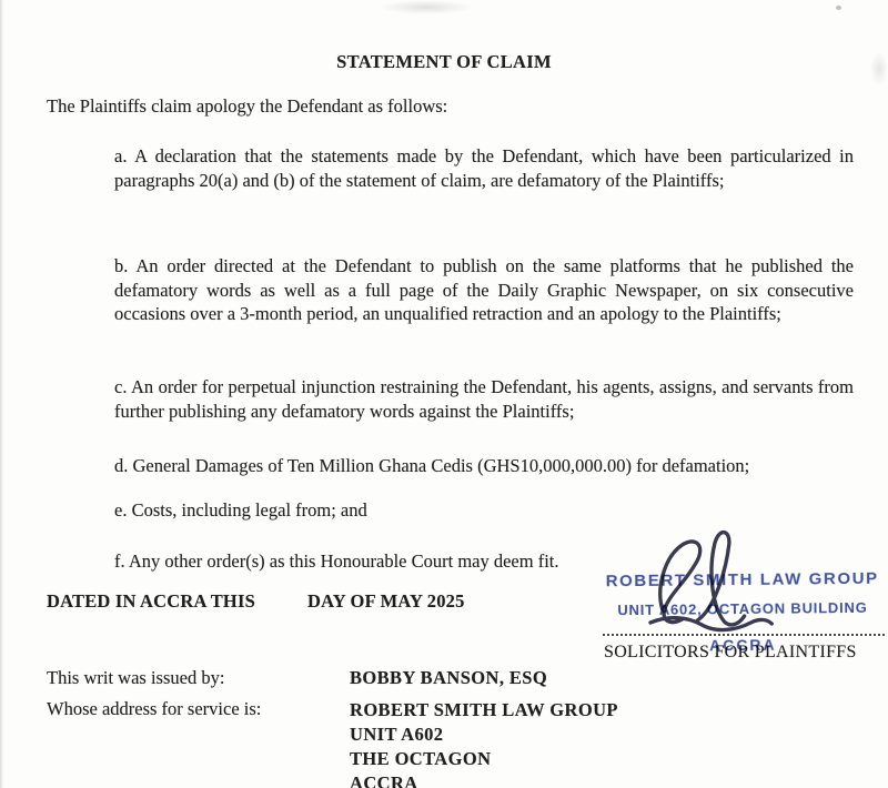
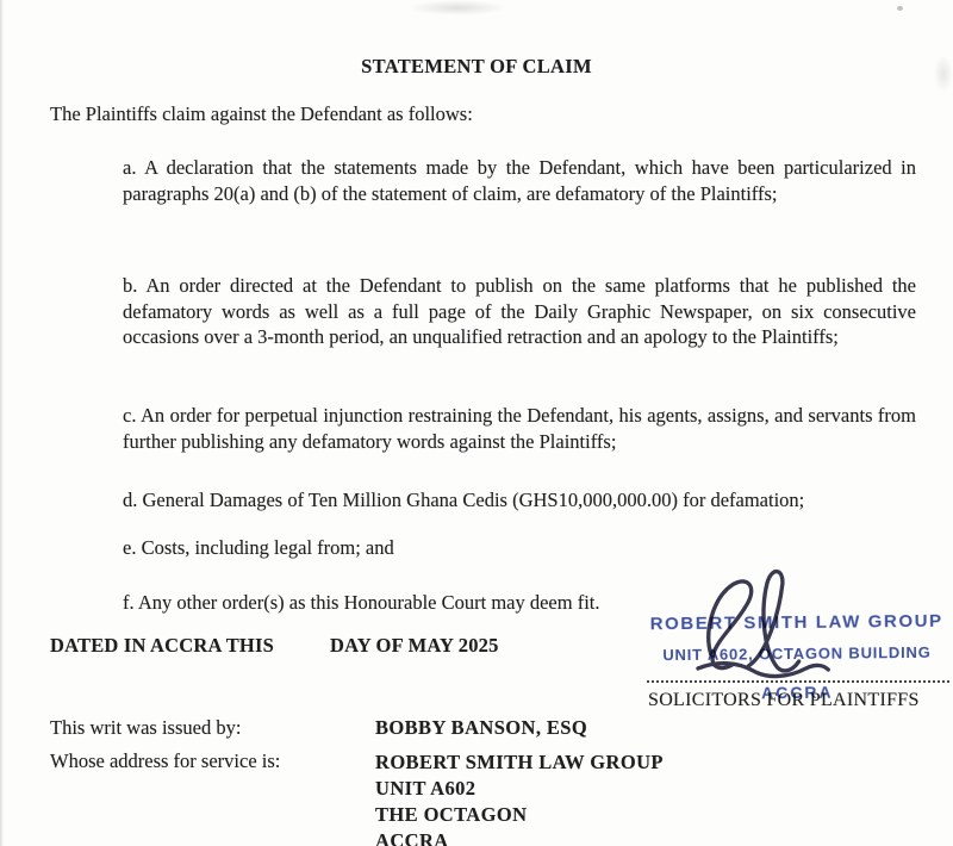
  STATEMENT OF CLAIM
- The Plaintiffs claim apology the Defendant as follows:
+ The Plaintiffs claim against the Defendant as follows:
  a. A declaration that the statements made by the Defendant, which have been particularized in paragraphs 20(a) and (b) of the statement of claim, are defamatory of the Plaintiffs;
  b. An order directed at the Defendant to publish on the same platforms that he published the defamatory words as well as a full page of the Daily Graphic Newspaper, on six consecutive occasions over a 3-month period, an unqualified retraction and an apology to the Plaintiffs;
  c. An order for perpetual injunction restraining the Defendant, his agents, assigns, and servants from further publishing any defamatory words against the Plaintiffs;
  d. General Damages of Ten Million Ghana Cedis (GHS10,000,000.00) for defamation;
  e. Costs, including legal from; and
  f. Any other order(s) as this Honourable Court may deem fit.
  DATED IN ACCRA THIS
  DAY OF MAY 2025
  ROBERT SMITH LAW GROUP
  UNIT602, OCTAGON BUILDING
  ACCRA
  SOLICITORS FOR PLAINTIFFS
  This writ was issued by:
  BOBBY BANSON, ESQ
  Whose address for service is:
  ROBERT SMITH LAW GROUP
  UNIT A602
  THE OCTAGON
  ACCRA
